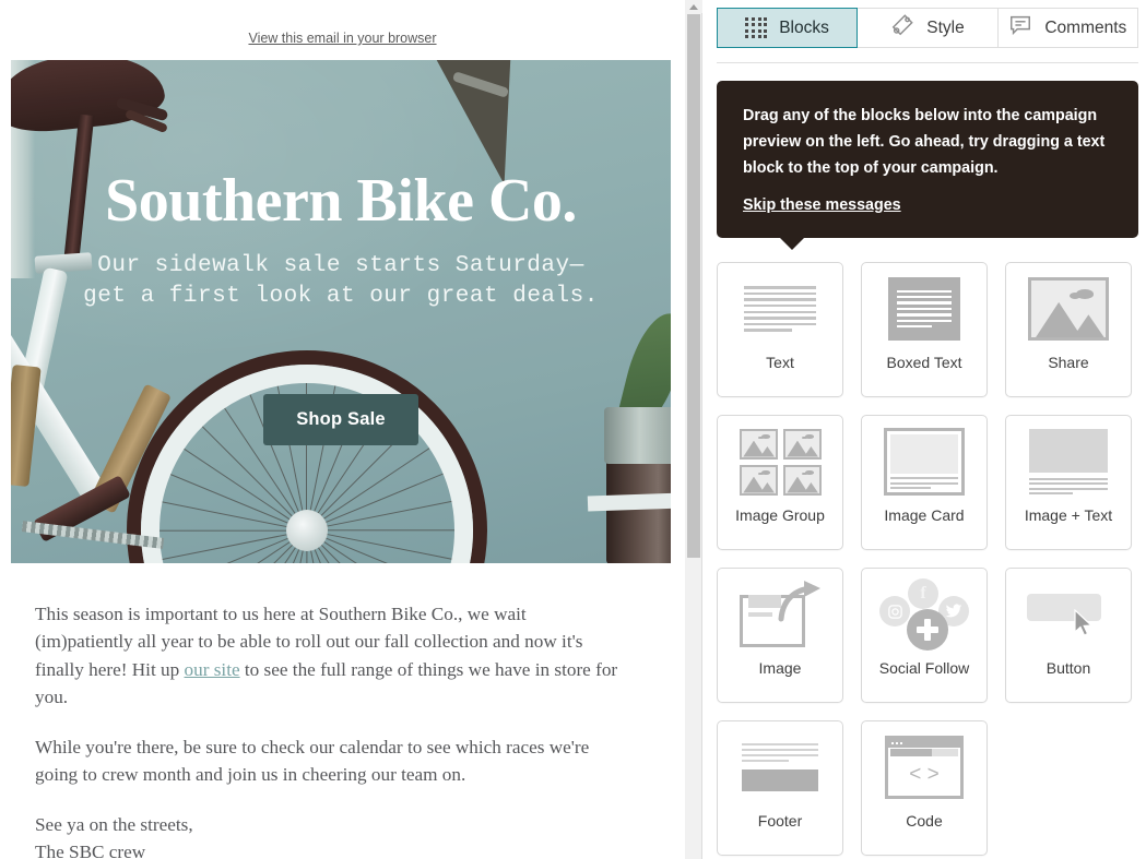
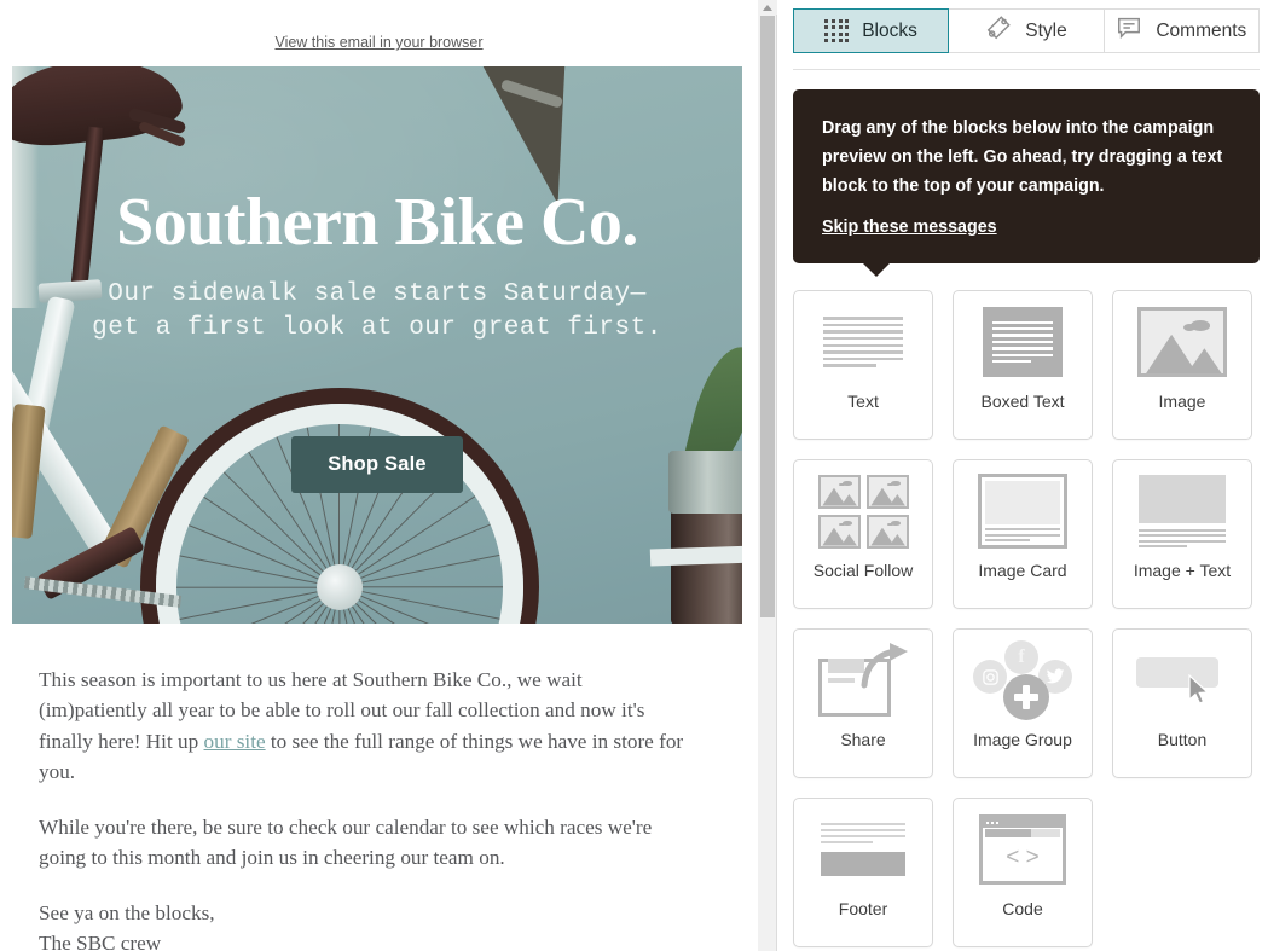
  View this email in your browser
  Southern Bike Co.
  Our sidewalk sale starts Saturday—
- get a first look at our great deals.
+ get a first look at our great first.
  Shop Sale
  This season is important to us here at Southern Bike Co., we wait (im)patiently all year to be able to roll out our fall collection and now it's finally here! Hit up our site to see the full range of things we have in store for you.
- While you're there, be sure to check our calendar to see which races we're going to crew month and join us in cheering our team on.
+ While you're there, be sure to check our calendar to see which races we're going to this month and join us in cheering our team on.
- See ya on the streets,
+ See ya on the blocks,
  The SBC crew
  Blocks
  Style
  Comments
  Drag any of the blocks below into the campaign preview on the left. Go ahead, try dragging a text block to the top of your campaign.
  Skip these messages
  Text
  Boxed Text
- Share
+ Image
- Image Group
+ Social Follow
  Image Card
  Image + Text
- Image
+ Share
- Social Follow
+ Image Group
  Button
  Footer
  < >
  Code
